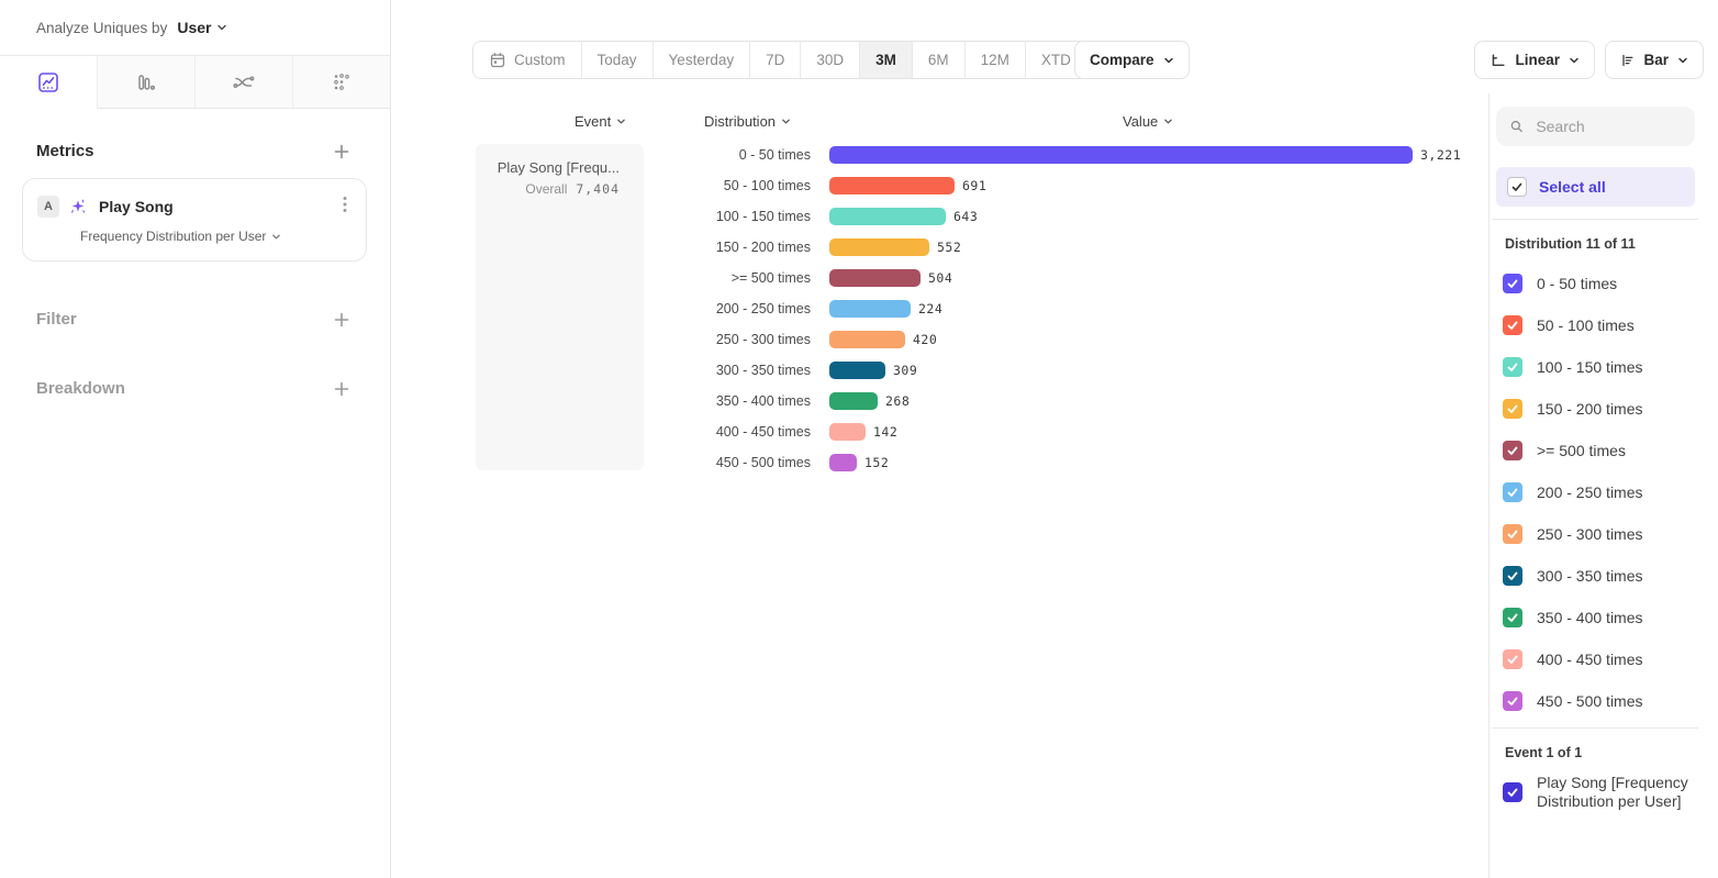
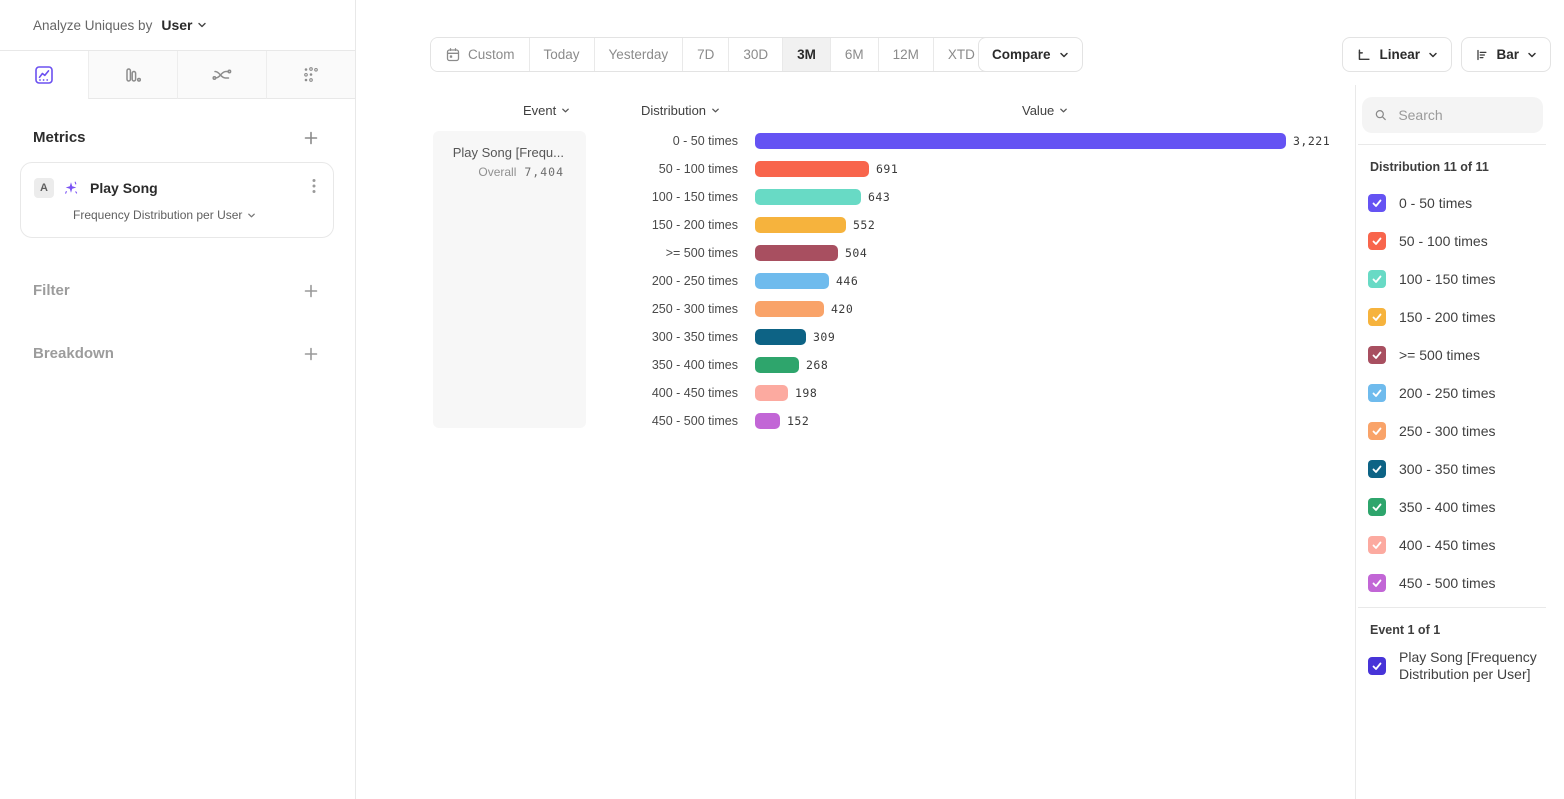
  Analyze Uniques by
  User
  Metrics
  A
  Play Song
  Frequency Distribution per User
  Filter
  Breakdown
  Custom
  Today
  Yesterday
  7D
  30D
  3M
  6M
  12M
  XTD
  Compare
  Linear
  Bar
  Event
  Distribution
  Value
  Play Song [Frequ...
  Overall
  7,404
  0 - 50 times
  3,221
  50 - 100 times
  691
  100 - 150 times
  643
  150 - 200 times
  552
  >= 500 times
  504
  200 - 250 times
- 224
+ 446
  250 - 300 times
  420
  300 - 350 times
  309
  350 - 400 times
  268
  400 - 450 times
- 142
+ 198
  450 - 500 times
  152
  Search
- Select all
  Distribution 11 of 11
  0 - 50 times
  50 - 100 times
  100 - 150 times
  150 - 200 times
  >= 500 times
  200 - 250 times
  250 - 300 times
  300 - 350 times
  350 - 400 times
  400 - 450 times
  450 - 500 times
  Event 1 of 1
  Play Song [Frequency Distribution per User]
